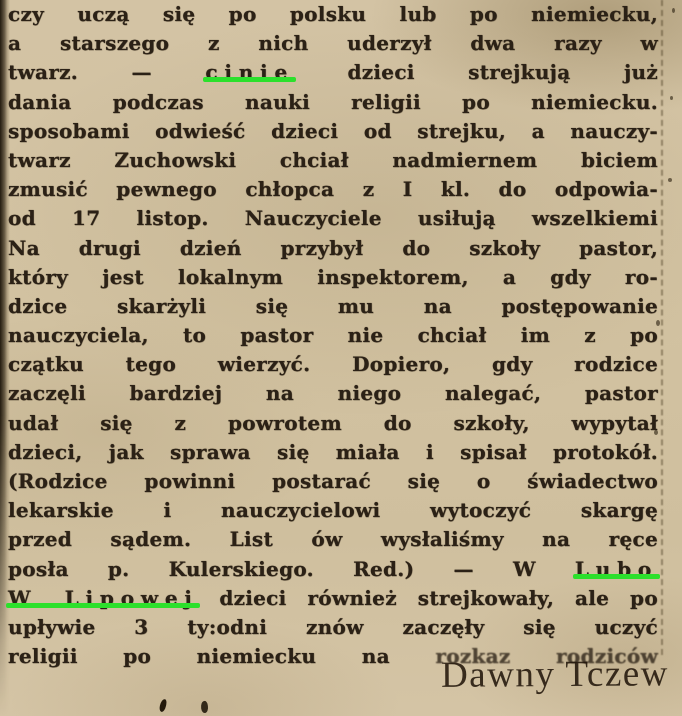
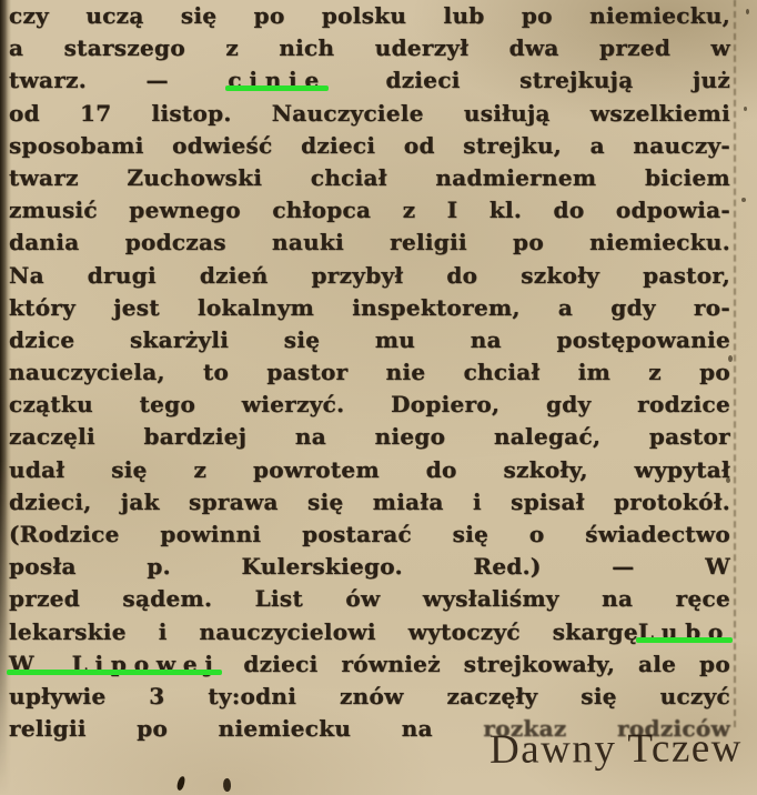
  czy uczą się po polsku lub po niemiecku,
- a starszego z nich uderzył dwa razy w
+ a starszego z nich uderzył dwa przed w
  twarz. — cinie dzieci strejkują już
- dania podczas nauki religii po niemiecku.
+ od 17 listop. Nauczyciele usiłują wszelkiemi
  sposobami odwieść dzieci od strejku, a nauczy-
  twarz Zuchowski chciał nadmiernem biciem
  zmusić pewnego chłopca z I kl. do odpowia-
- od 17 listop. Nauczyciele usiłują wszelkiemi
+ dania podczas nauki religii po niemiecku.
  Na drugi dzień przybył do szkoły pastor,
  który jest lokalnym inspektorem, a gdy ro-
  dzice skarżyli się mu na postępowanie
  nauczyciela, to pastor nie chciał im z po
  czątku tego wierzyć. Dopiero, gdy rodzice
  zaczęli bardziej na niego nalegać, pastor
  udał się z powrotem do szkoły, wypytał
  dzieci, jak sprawa się miała i spisał protokół.
  (Rodzice powinni postarać się o świadectwo
- lekarskie i nauczycielowi wytoczyć skargę
+ posła p. Kulerskiego. Red.) — W
  przed sądem. List ów wysłaliśmy na ręce
- posła p. Kulerskiego. Red.) — W Lubo
+ lekarskie i nauczycielowi wytoczyć skargęLubo
  W Lipowej dzieci również strejkowały, ale po
  upływie 3 ty:odni znów zaczęły się uczyć
  religii po niemiecku na rozkaz rodziców
  Dawny Tczew
